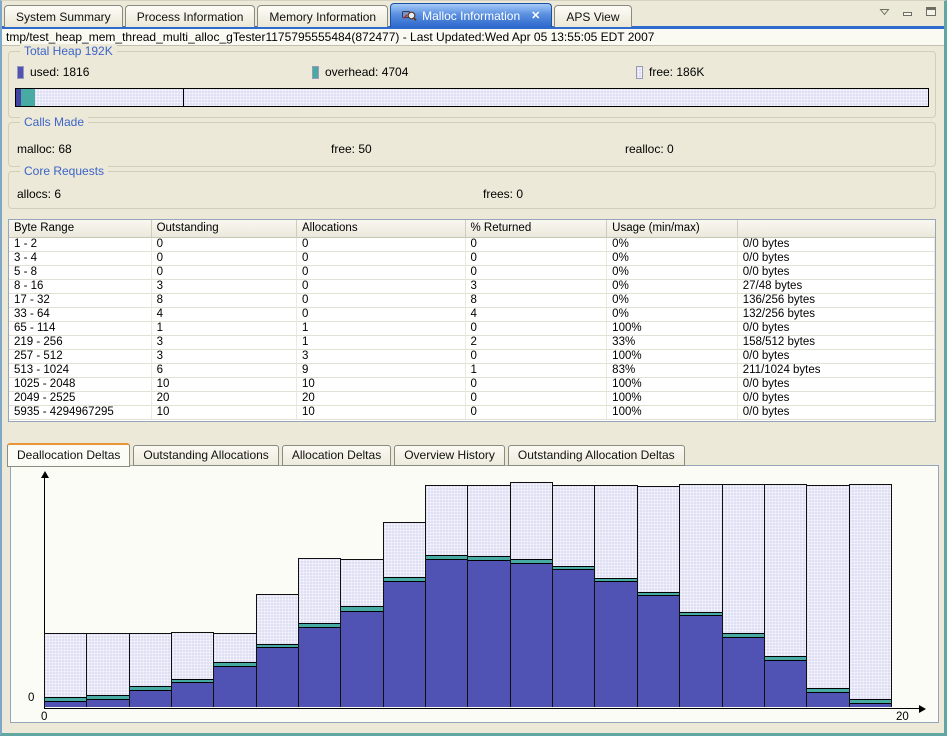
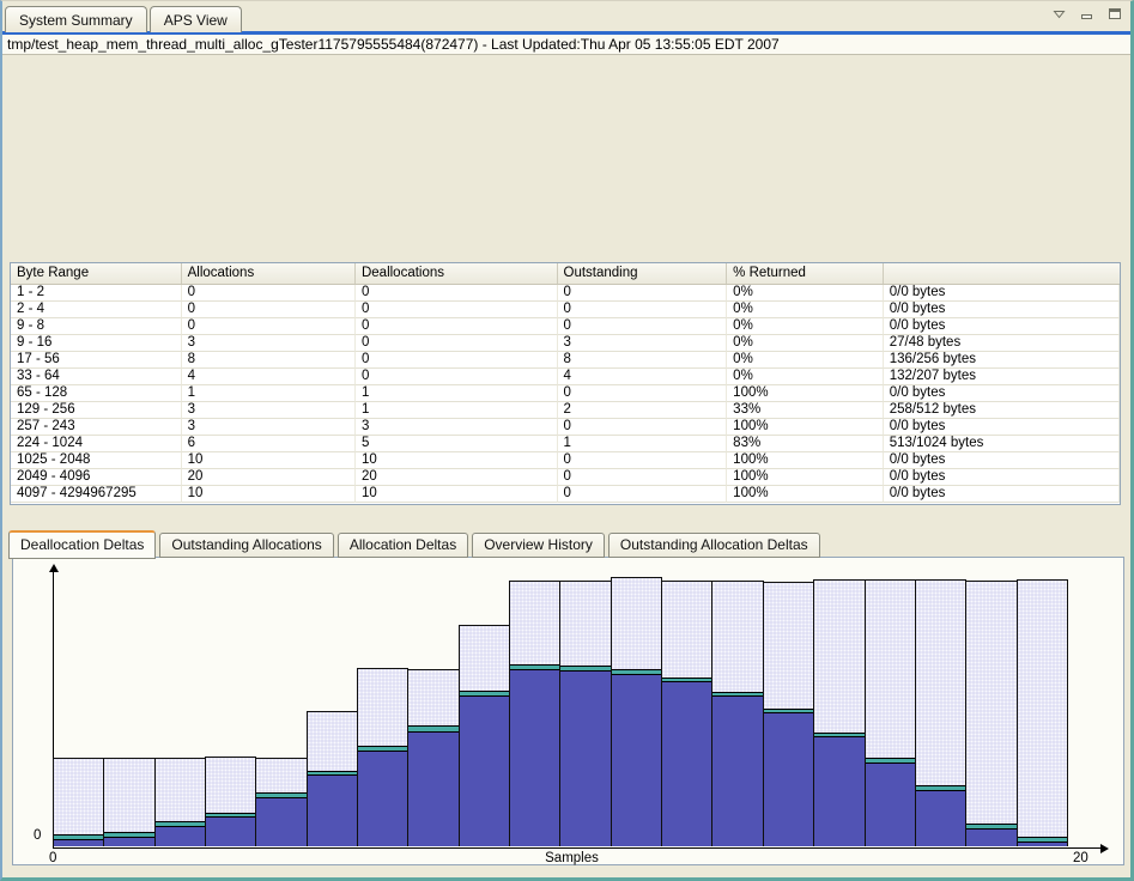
  System Summary
- Process Information
- Memory Information
- Malloc Information
- ✕
  APS View
- tmp/test_heap_mem_thread_multi_alloc_gTester1175795555484(872477) - Last Updated:Wed Apr 05 13:55:05 EDT 2007
+ tmp/test_heap_mem_thread_multi_alloc_gTester1175795555484(872477) - Last Updated:Thu Apr 05 13:55:05 EDT 2007
- Total Heap 192K
- used: 1816
- overhead: 4704
- free: 186K
- Calls Made
- malloc: 68
- free: 50
- realloc: 0
- Core Requests
- allocs: 6
- frees: 0
  Byte Range
- Outstanding
+ Allocations
+ Deallocations
- Allocations
+ Outstanding
  % Returned
- Usage (min/max)
  1 - 2
  0
  0
  0
  0%
  0/0 bytes
- 3 - 4
+ 2 - 4
  0
  0
  0
  0%
  0/0 bytes
- 5 - 8
+ 9 - 8
  0
  0
  0
  0%
  0/0 bytes
- 8 - 16
+ 9 - 16
  3
  0
  3
  0%
  27/48 bytes
- 17 - 32
+ 17 - 56
  8
  0
  8
  0%
  136/256 bytes
  33 - 64
  4
  0
  4
  0%
- 132/256 bytes
+ 132/207 bytes
- 65 - 114
+ 65 - 128
  1
  1
  0
  100%
  0/0 bytes
- 219 - 256
+ 129 - 256
  3
  1
  2
  33%
- 158/512 bytes
+ 258/512 bytes
- 257 - 512
+ 257 - 243
  3
  3
  0
  100%
  0/0 bytes
- 513 - 1024
+ 224 - 1024
  6
- 9
+ 5
  1
  83%
- 211/1024 bytes
+ 513/1024 bytes
  1025 - 2048
  10
  10
  0
  100%
  0/0 bytes
- 2049 - 2525
+ 2049 - 4096
  20
  20
  0
  100%
  0/0 bytes
- 5935 - 4294967295
+ 4097 - 4294967295
  10
  10
  0
  100%
  0/0 bytes
  Deallocation Deltas
  Outstanding Allocations
  Allocation Deltas
  Overview History
  Outstanding Allocation Deltas
  0
  0
+ Samples
  20
